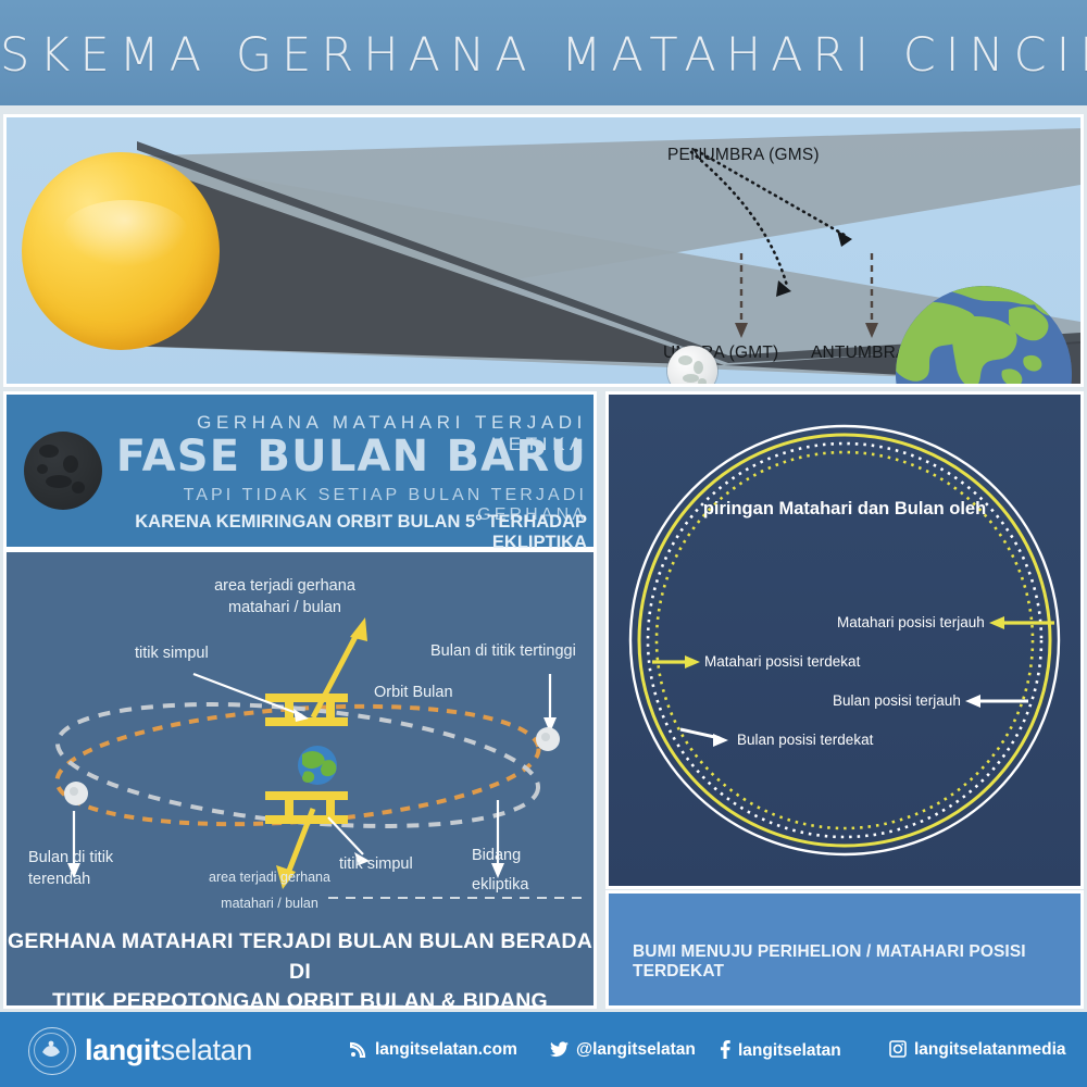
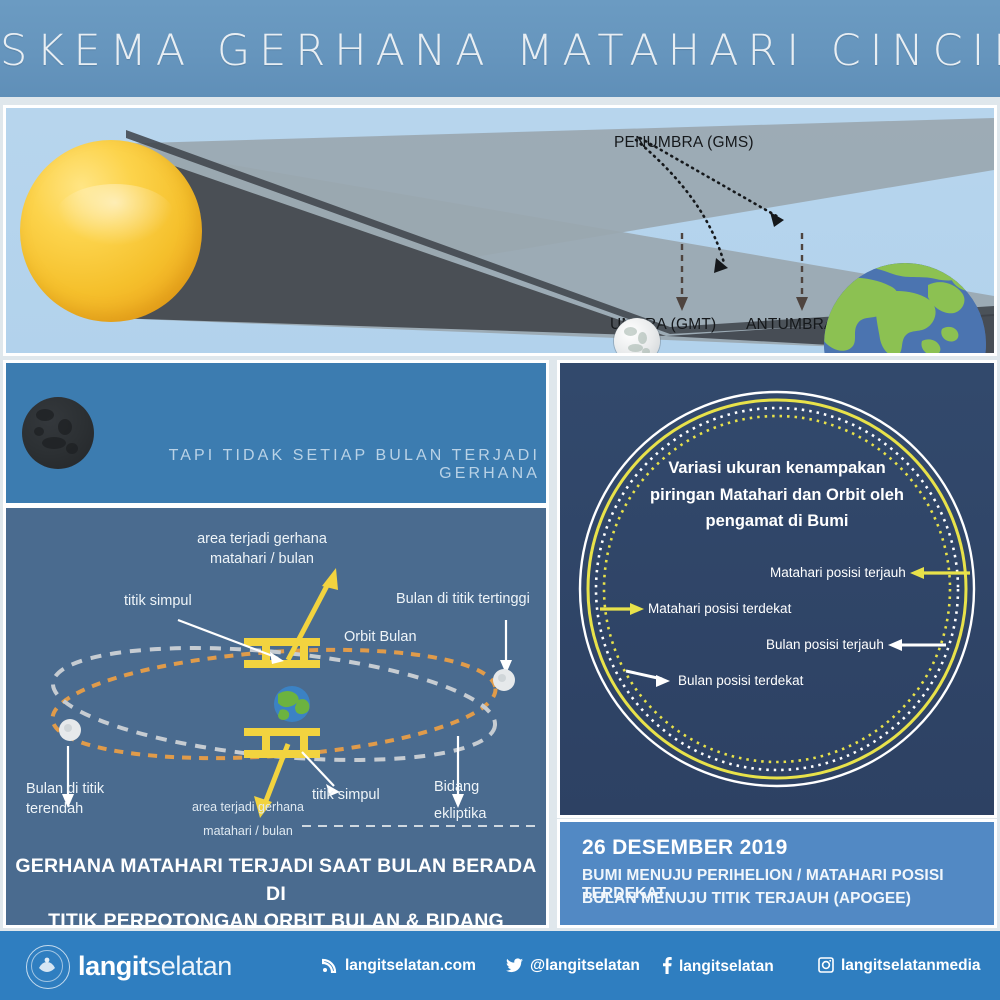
  SKEMA GERHANA MATAHARI CINCI
  PENUMBRA (GMS)
  UA (GMT)
- GERHANA MATAHARI TERJADI KETIKA
- FASE BULAN BARU
  TAPI TIDAK SETIAP BULAN TERJADI GERHANA
- KARENA KEMIRINGAN ORBIT BULAN 5° TERHADAP EKLIPTIKA
  area terjadi gerhana
  matahari / bulan
  titik simpul
  Bulan di titik tertinggi
  Orbit Bulan
  Bulan di titik
  terendah
  area terjadi gerhana
  matahari / bulan
  titik simpul
  Bidang
  ekliptika
- GERHANA MATAHARI TERJADI BULAN BULAN BERADA DI
+ GERHANA MATAHARI TERJADI SAAT BULAN BERADA DI
  TITIK PERPOTONGAN ORBIT BULAN & BIDANG
+ Variasi ukuran kenampakan
- piringan Matahari dan Bulan oleh
+ piringan Matahari dan Orbit oleh
+ pengamat di Bumi
  Matahari posisi terjauh
  Matahari posisi terdekat
  Bulan posisi terjauh
  Bulan posisi terdekat
+ 26 DESEMBER 2019
  BUMI MENUJU PERIHELION / MATAHARI POSISI TERDEKAT
+ BULAN MENUJU TITIK TERJAUH (APOGEE)
  langitselatan
  langitselatan.com
  @langitselatan
  langitselatan
  langitselatanmedia
